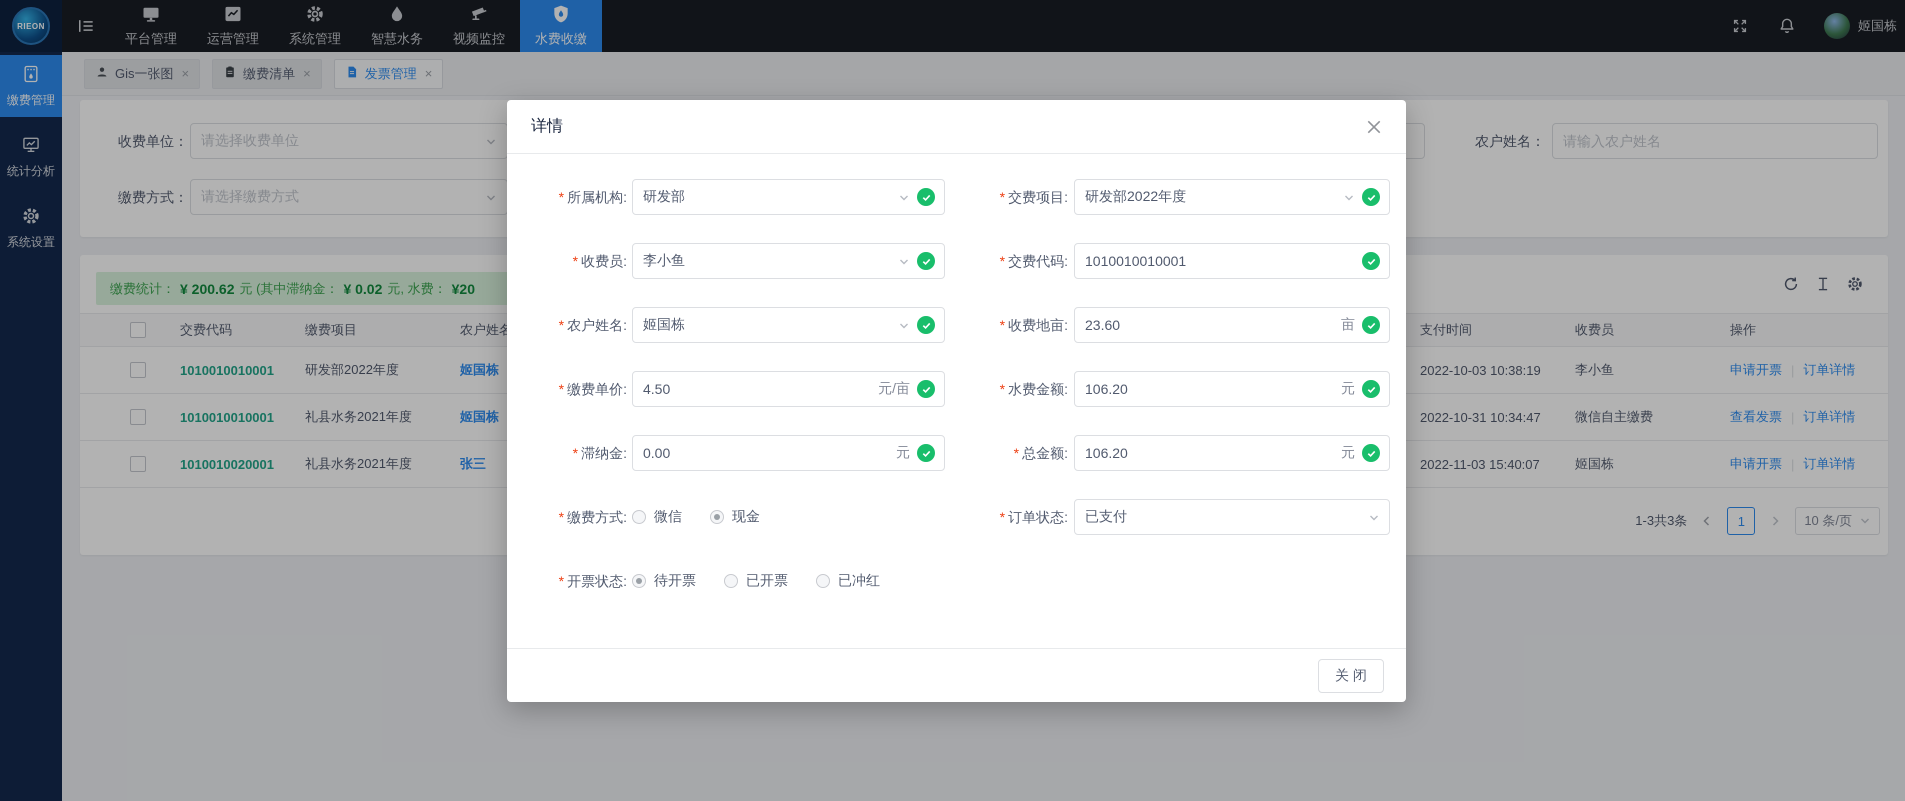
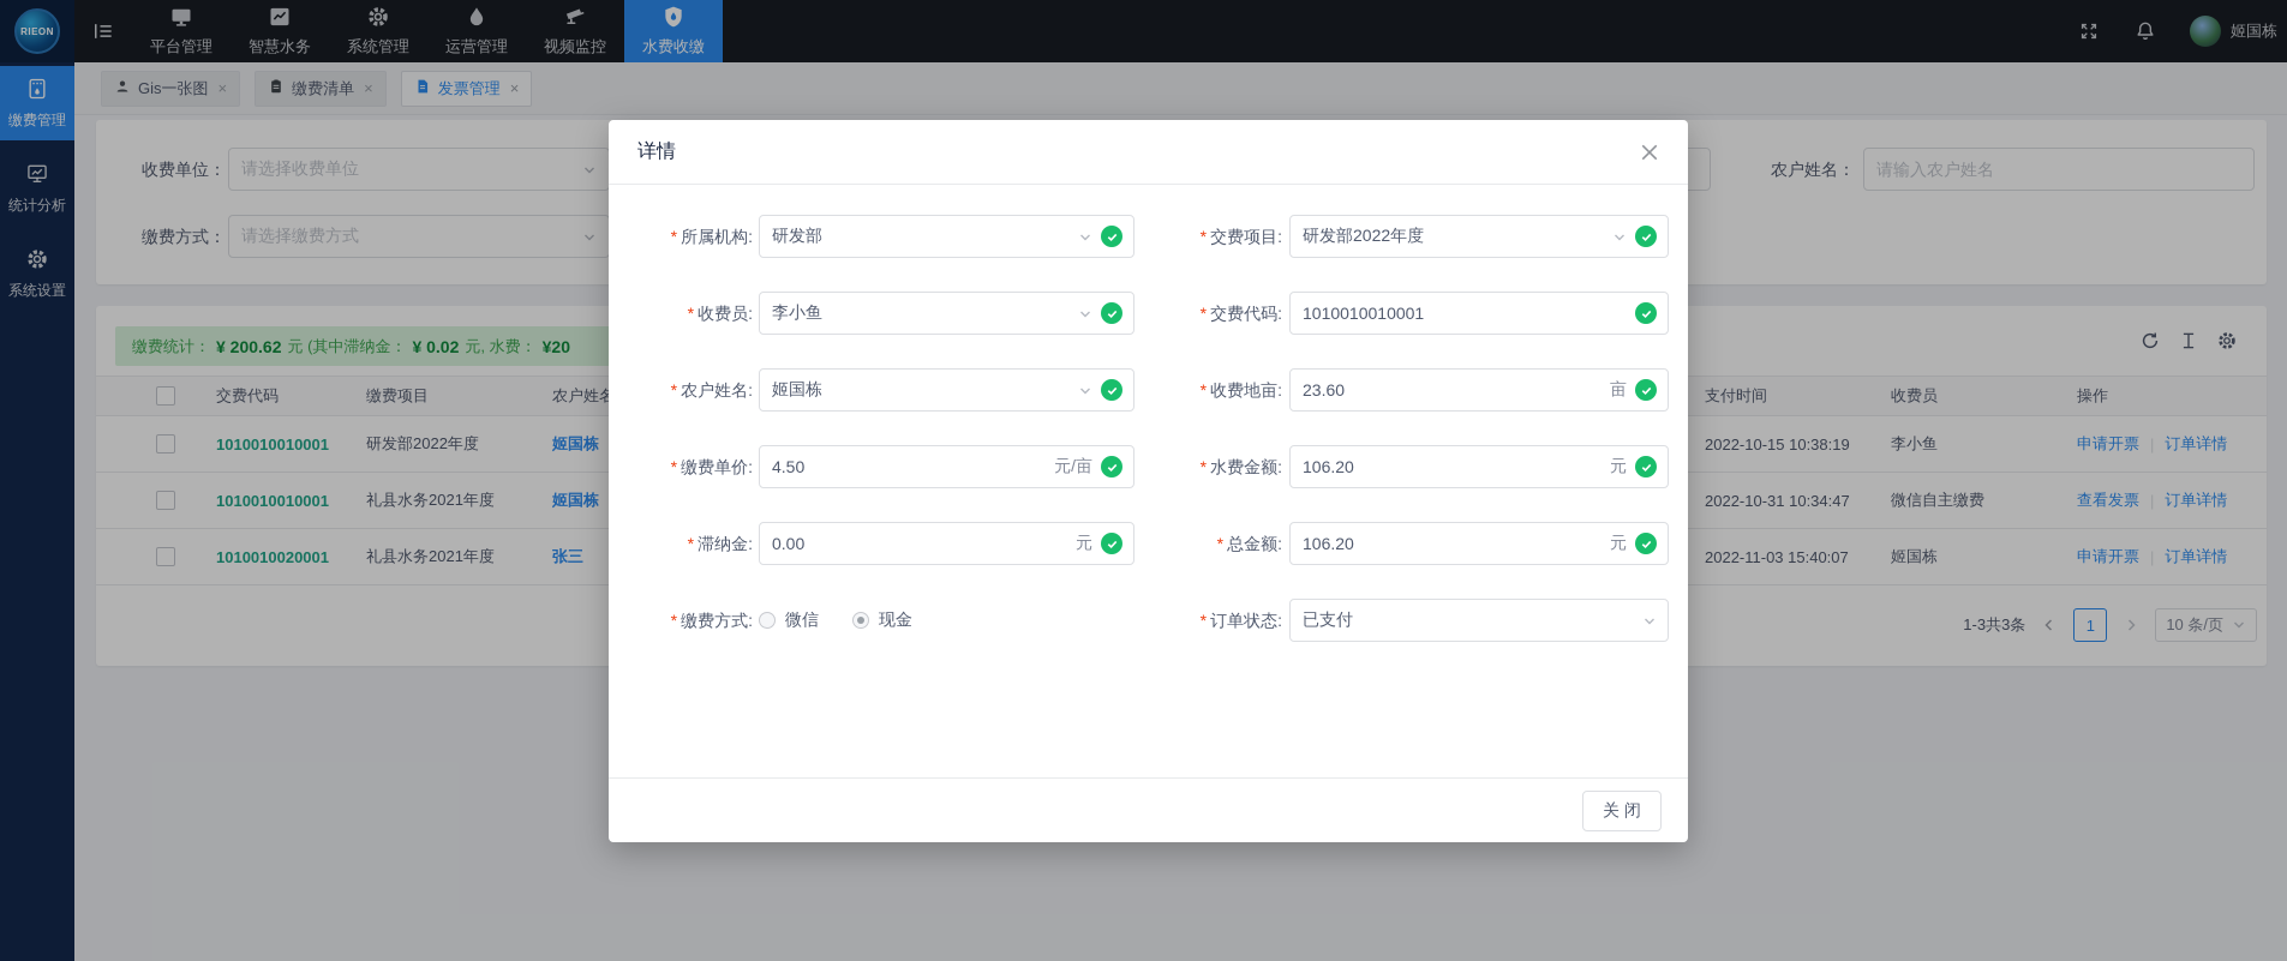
  RIEON
  平台管理
- 运营管理
+ 智慧水务
  系统管理
- 智慧水务
+ 运营管理
  视频监控
  水费收缴
  姬国栋
  缴费管理
  统计分析
  系统设置
  Gis一张图
  ×
  缴费清单
  ×
  发票管理
  ×
  收费单位：
  请选择收费单位
  缴费方式：
  请选择缴费方式
  农户姓名：
  请输入农户姓名
  缴费统计：
  ¥ 200.62
  元 (其中滞纳金：
  ¥ 0.02
  元, 水费：
  ¥20
  交费代码
  缴费项目
  农户姓名
  支付时间
  收费员
  操作
  1010010010001
  研发部2022年度
  姬国栋
- 2022-10-03 10:38:19
+ 2022-10-15 10:38:19
  李小鱼
  申请开票
  订单详情
  1010010010001
  礼县水务2021年度
  姬国栋
  2022-10-31 10:34:47
  微信自主缴费
  查看发票
  订单详情
  1010010020001
  礼县水务2021年度
  张三
  2022-11-03 15:40:07
  姬国栋
  申请开票
  订单详情
  1-3共3条
  1
  10 条/页
  详情
  * 所属机构:
  研发部
  * 交费项目:
  研发部2022年度
  * 收费员:
  李小鱼
  * 交费代码:
  1010010010001
  * 农户姓名:
  姬国栋
  * 收费地亩:
  23.60
  亩
  * 缴费单价:
  4.50
  元/亩
  * 水费金额:
  106.20
  元
  * 滞纳金:
  0.00
  元
  * 总金额:
  106.20
  元
  * 缴费方式:
  微信
  现金
  * 订单状态:
  已支付
- * 开票状态:
- 待开票
- 已开票
- 已冲红
  关 闭
